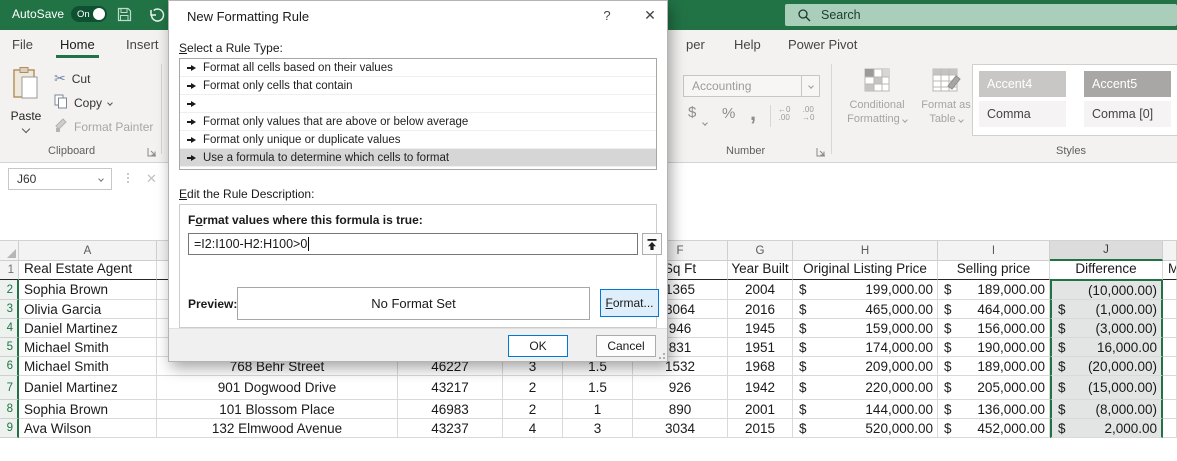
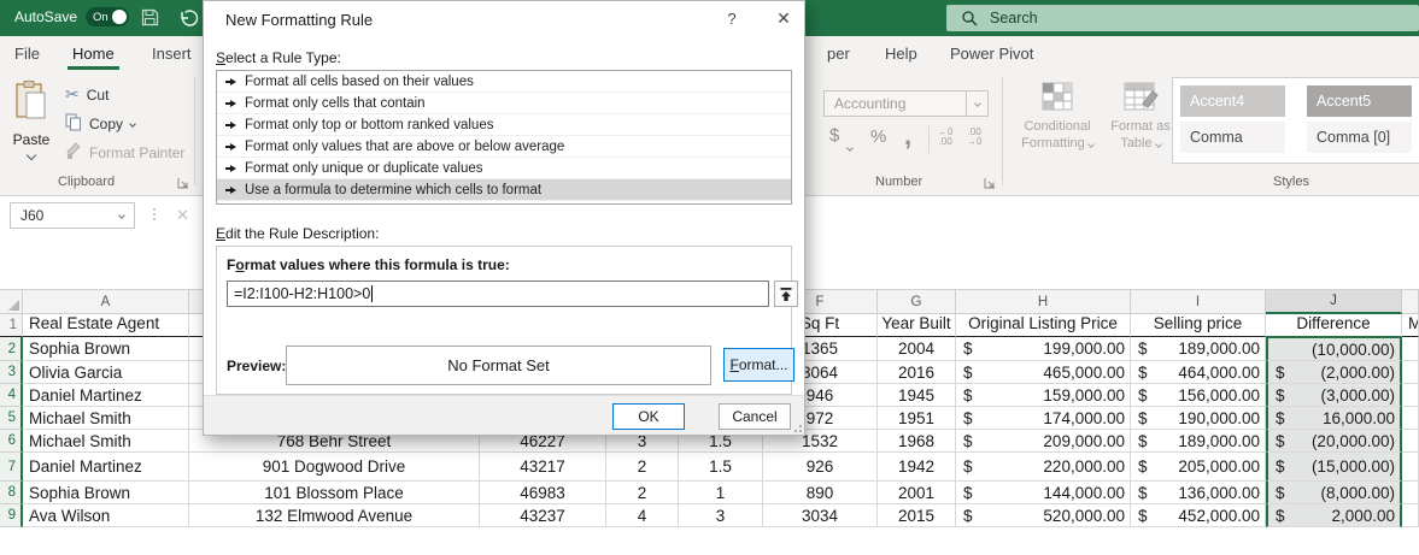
  AutoSave
  On
  Search
  File
  Home
  Insert
  per
  Help
  Power Pivot
  Paste
  ✂
  Cut
  Copy
  Format Painter
  Clipboard
  Accounting
  $
  %
  ,
  ←0
  .00
  .00
  →0
  Number
  Conditional
  Formatting
  Format as
  Table
  Accent4
  Accent5
  Comma
  Comma [0]
  Styles
  J60
  ✕
  A
  F
  G
  H
  I
  J
  1
  Real Estate Agent
  Sq Ft
  Year Built
  Original Listing Price
  Selling price
  Difference
  M
  2
  Sophia Brown
  1365
  2004
  $
  199,000.00
  $
  189,000.00
  (10,000.00)
  3
  Olivia Garcia
  3064
  2016
  $
  465,000.00
  $
  464,000.00
  $
- (1,000.00)
+ (2,000.00)
  4
  Daniel Martinez
  946
  1945
  $
  159,000.00
  $
  156,000.00
  $
  (3,000.00)
  5
  Michael Smith
- 831
+ 972
  1951
  $
  174,000.00
  $
  190,000.00
  $
  16,000.00
  6
  Michael Smith
  768 Behr Street
  46227
  3
  1.5
  1532
  1968
  $
  209,000.00
  $
  189,000.00
  $
  (20,000.00)
  7
  Daniel Martinez
  901 Dogwood Drive
  43217
  2
  1.5
  926
  1942
  $
  220,000.00
  $
  205,000.00
  $
  (15,000.00)
  8
  Sophia Brown
  101 Blossom Place
  46983
  2
  1
  890
  2001
  $
  144,000.00
  $
  136,000.00
  $
  (8,000.00)
  9
  Ava Wilson
  132 Elmwood Avenue
  43237
  4
  3
  3034
  2015
  $
  520,000.00
  $
  452,000.00
  $
  2,000.00
  New Formatting Rule
  ?
  ✕
  Select a Rule Type:
  Format all cells based on their values
  Format only cells that contain
+ Format only top or bottom ranked values
  Format only values that are above or below average
  Format only unique or duplicate values
  Use a formula to determine which cells to format
  Edit the Rule Description:
  Format values where this formula is true:
  =I2:I100-H2:H100>0
  Preview:
  No Format Set
  F
  ormat...
  OK
  Cancel
